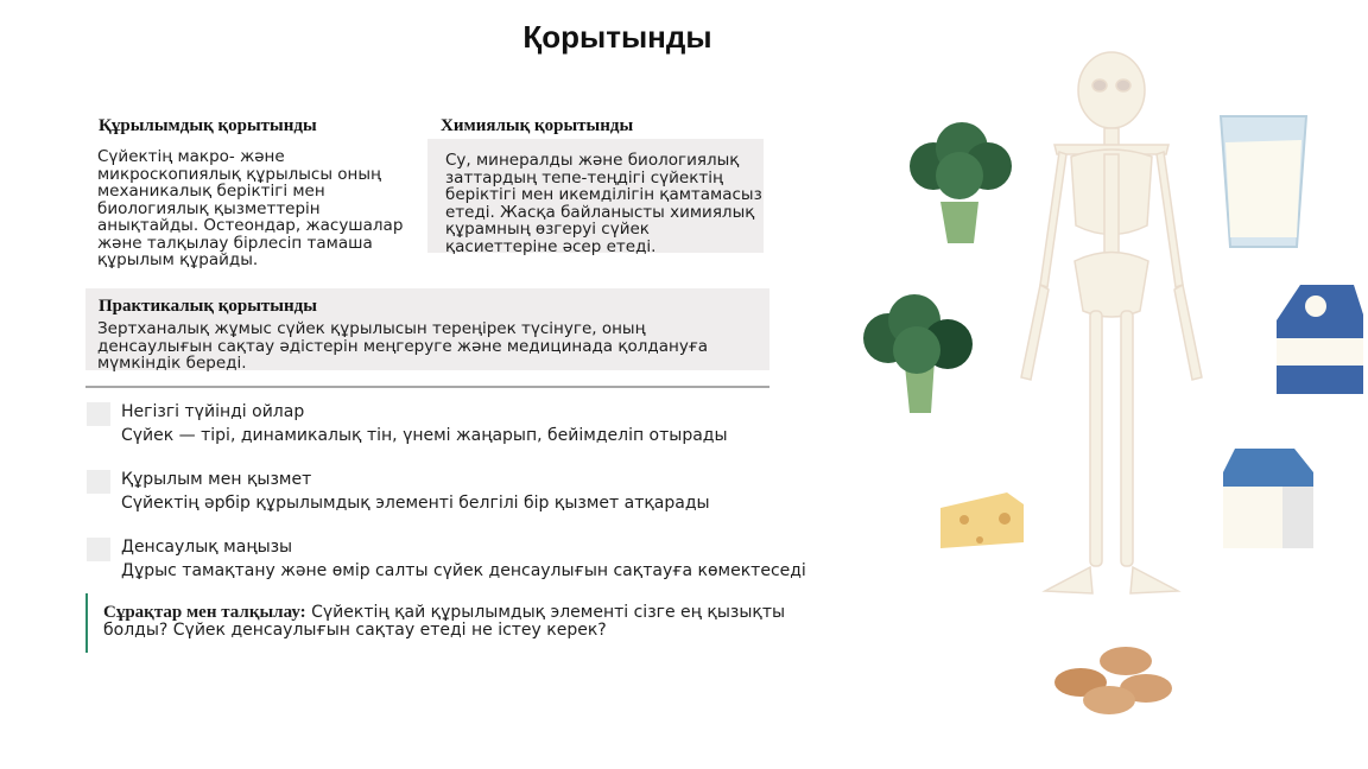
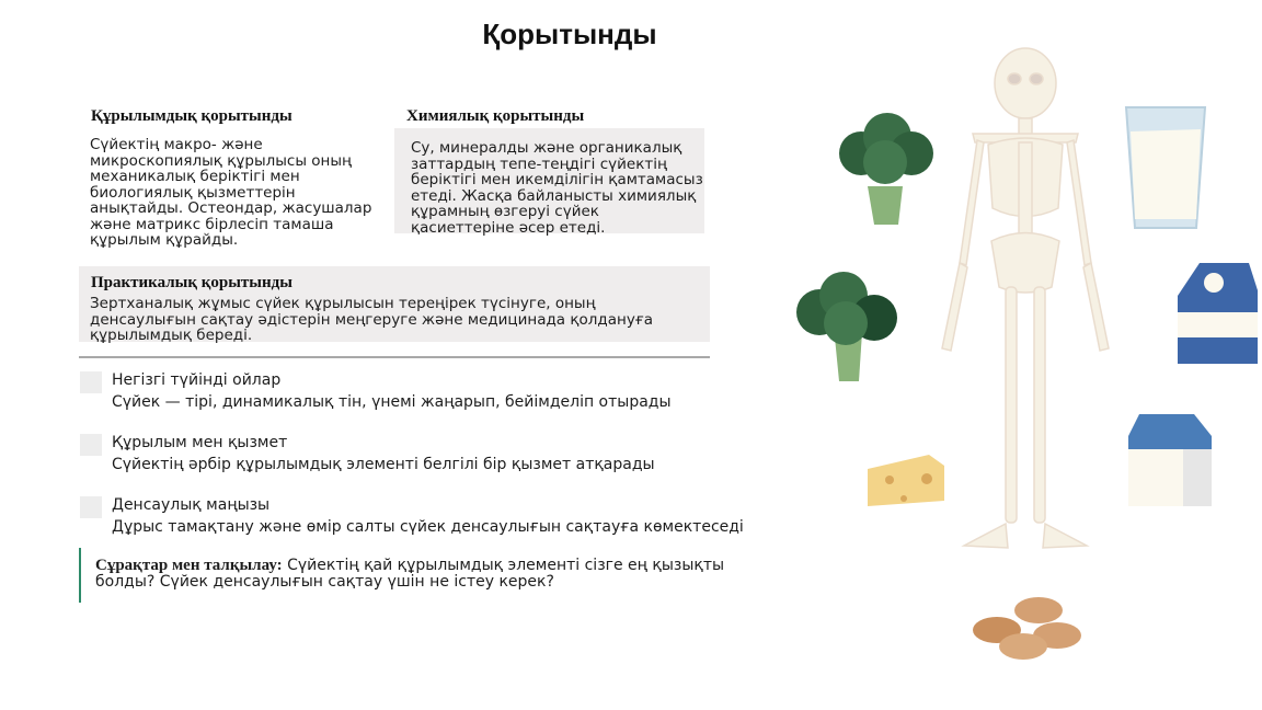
  Қорытынды
  Құрылымдық қорытынды
- Сүйектің макро- және микроскопиялық құрылысы оның механикалық беріктігі мен биологиялық қызметтерін анықтайды. Остеондар, жасушалар және талқылау бірлесіп тамаша құрылым құрайды.
+ Сүйектің макро- және микроскопиялық құрылысы оның механикалық беріктігі мен биологиялық қызметтерін анықтайды. Остеондар, жасушалар және матрикс бірлесіп тамаша құрылым құрайды.
  Химиялық қорытынды
- Су, минералды және биологиялық заттардың тепе-теңдігі сүйектің беріктігі мен икемділігін қамтамасыз етеді. Жасқа байланысты химиялық құрамның өзгеруі сүйек қасиеттеріне әсер етеді.
+ Су, минералды және органикалық заттардың тепе-теңдігі сүйектің беріктігі мен икемділігін қамтамасыз етеді. Жасқа байланысты химиялық құрамның өзгеруі сүйек қасиеттеріне әсер етеді.
  Практикалық қорытынды
- Зертханалық жұмыс сүйек құрылысын тереңірек түсінуге, оның денсаулығын сақтау әдістерін меңгеруге және медицинада қолдануға мүмкіндік береді.
+ Зертханалық жұмыс сүйек құрылысын тереңірек түсінуге, оның денсаулығын сақтау әдістерін меңгеруге және медицинада қолдануға құрылымдық береді.
  Негізгі түйінді ойлар
  Сүйек — тірі, динамикалық тін, үнемі жаңарып, бейімделіп отырады
  Құрылым мен қызмет
  Сүйектің әрбір құрылымдық элементі белгілі бір қызмет атқарады
  Денсаулық маңызы
  Дұрыс тамақтану және өмір салты сүйек денсаулығын сақтауға көмектеседі
- Сұрақтар мен талқылау: Сүйектің қай құрылымдық элементі сізге ең қызықты болды? Сүйек денсаулығын сақтау етеді не істеу керек?
+ Сұрақтар мен талқылау: Сүйектің қай құрылымдық элементі сізге ең қызықты болды? Сүйек денсаулығын сақтау үшін не істеу керек?
